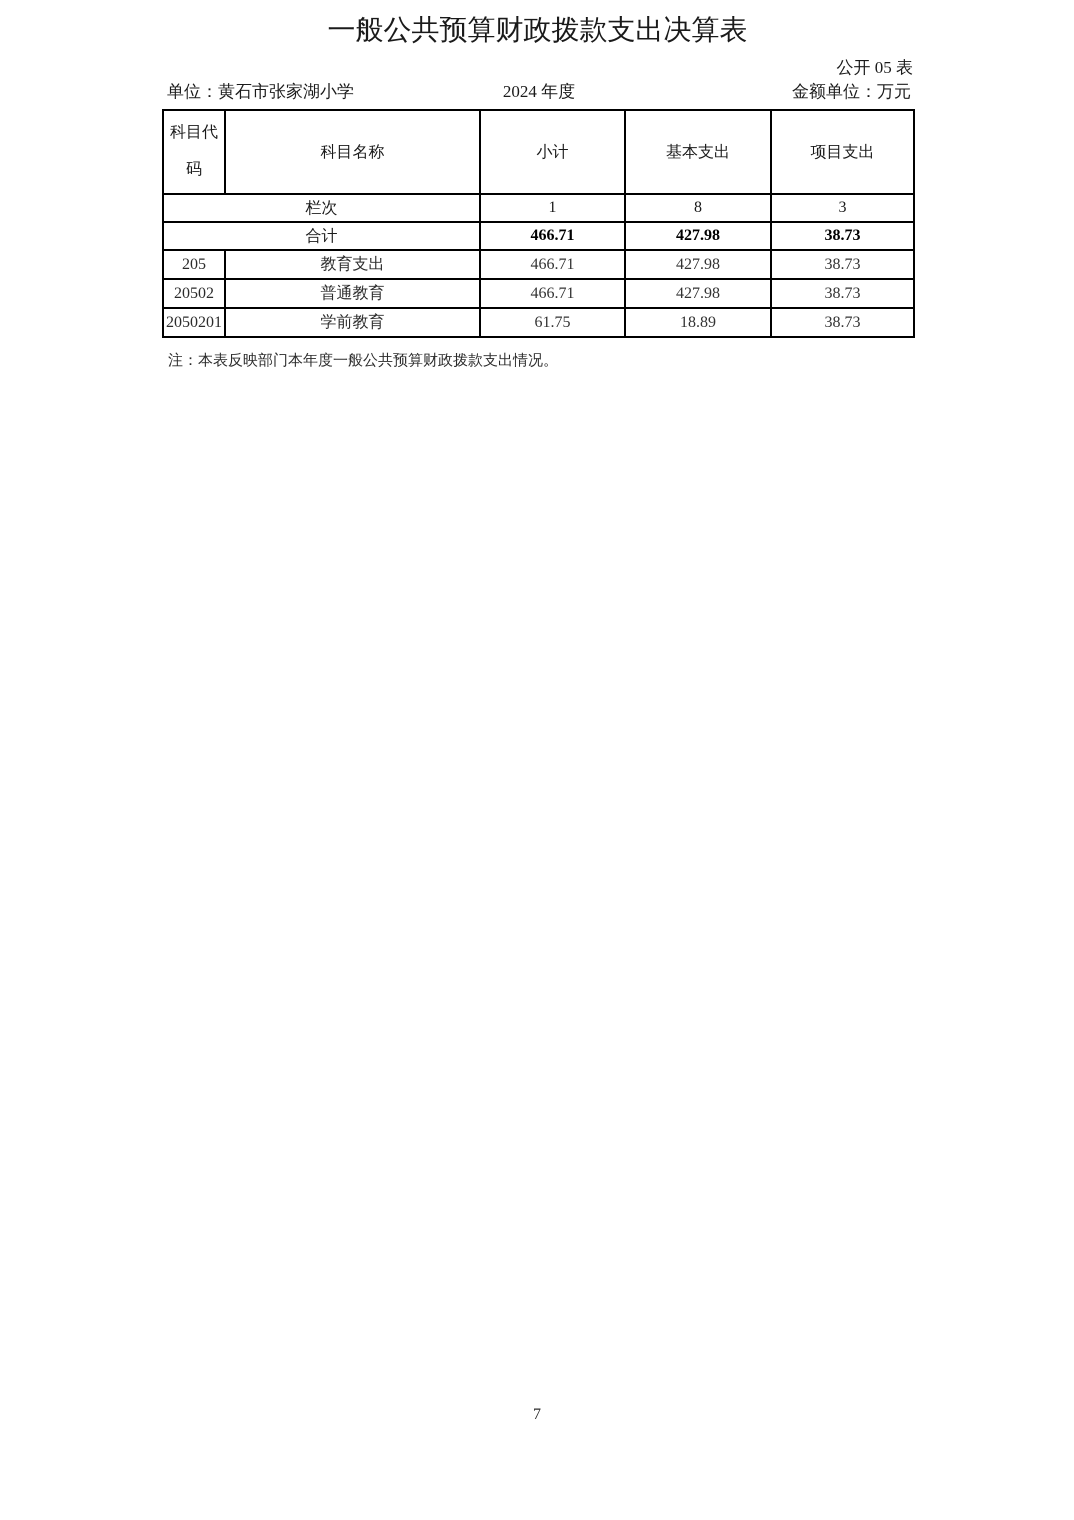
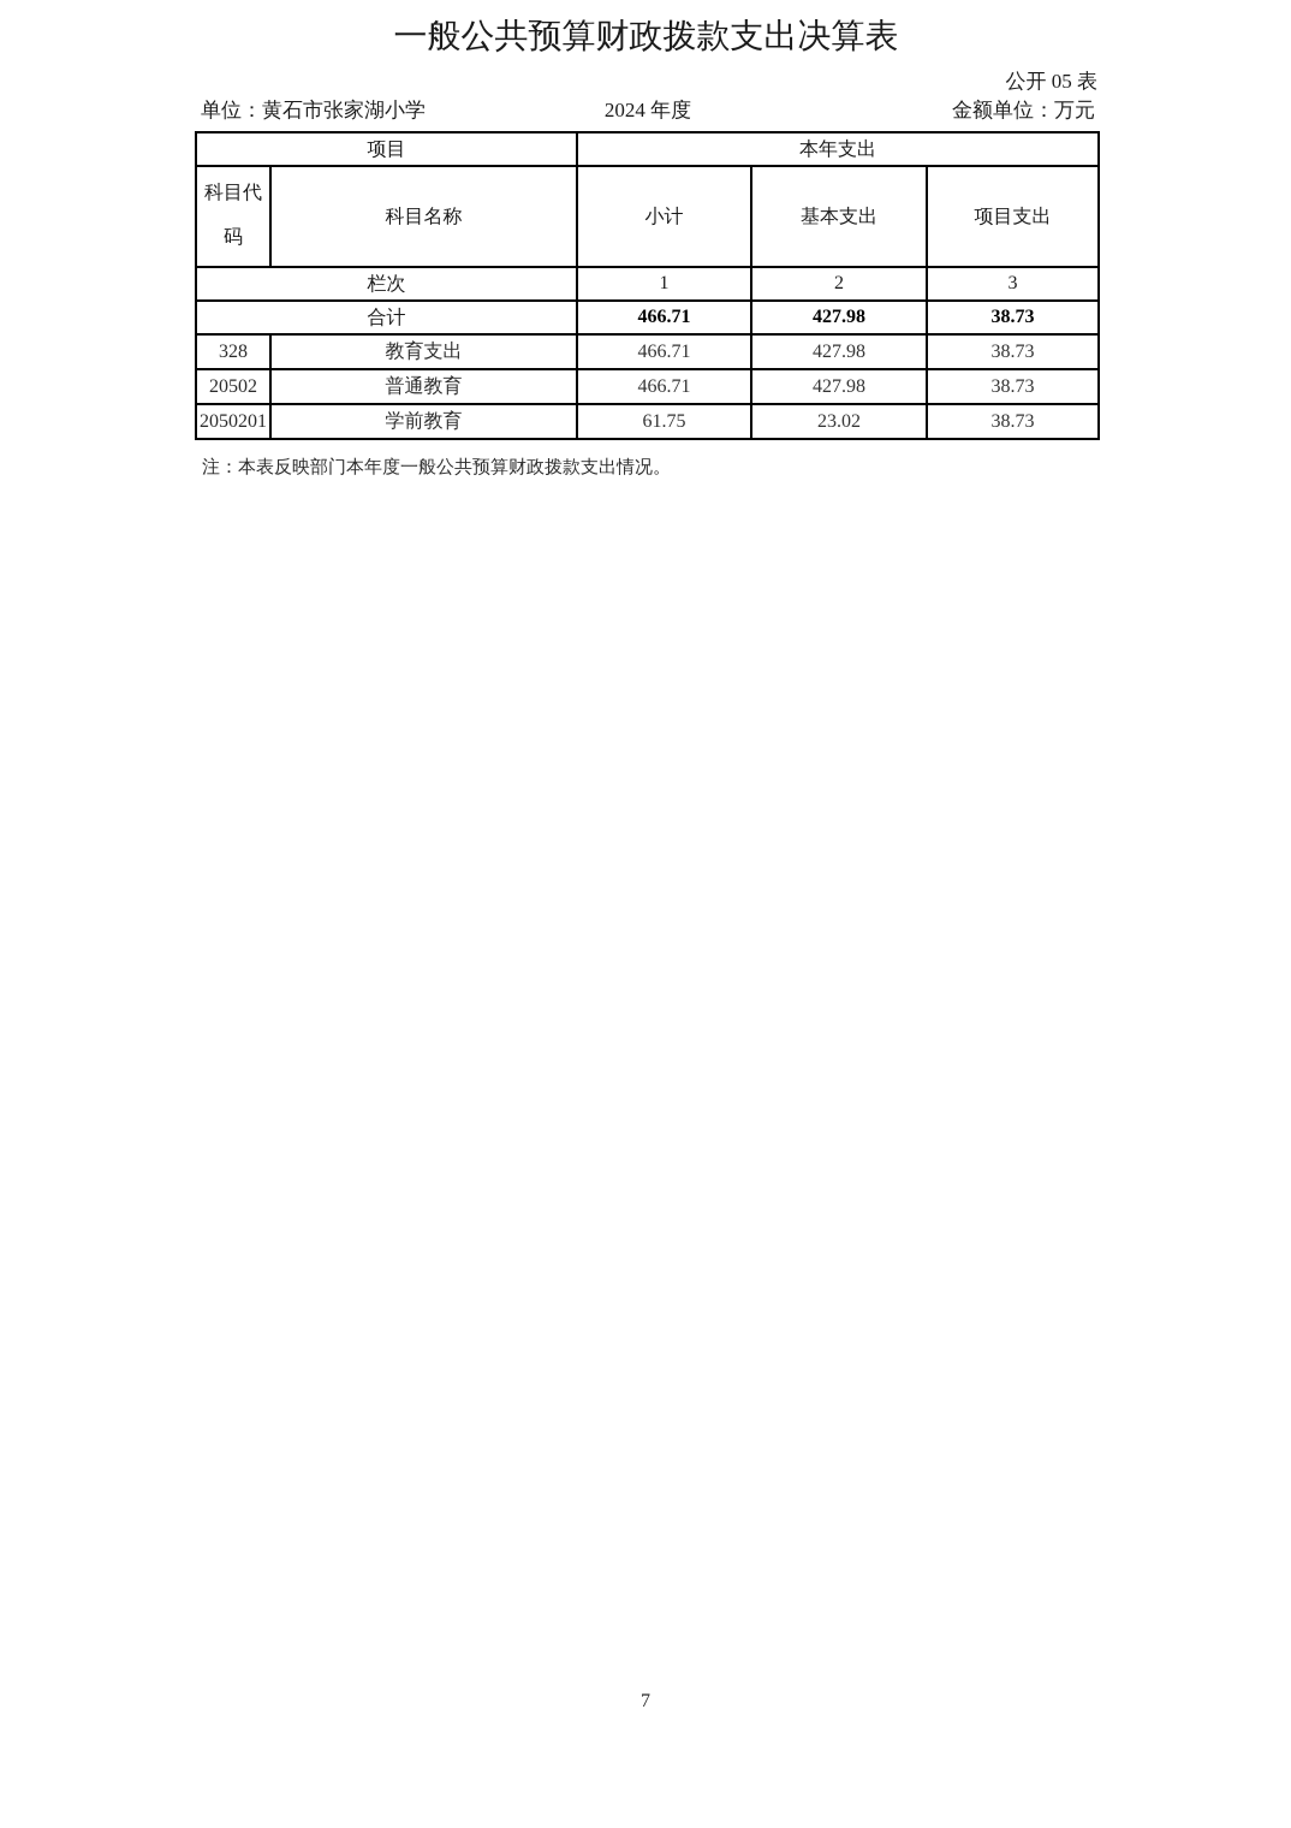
  一般公共预算财政拨款支出决算表
  公开 05 表
  单位：黄石市张家湖小学
  2024 年度
  金额单位：万元
+ 项目	本年支出
  科目代码	科目名称	小计	基本支出	项目支出
- 栏次	1	8	3
+ 栏次	1	2	3
  合计	466.71	427.98	38.73
- 205	教育支出	466.71	427.98	38.73
+ 328	教育支出	466.71	427.98	38.73
  20502	普通教育	466.71	427.98	38.73
- 2050201	学前教育	61.75	18.89	38.73
+ 2050201	学前教育	61.75	23.02	38.73
  注：本表反映部门本年度一般公共预算财政拨款支出情况。
  7
